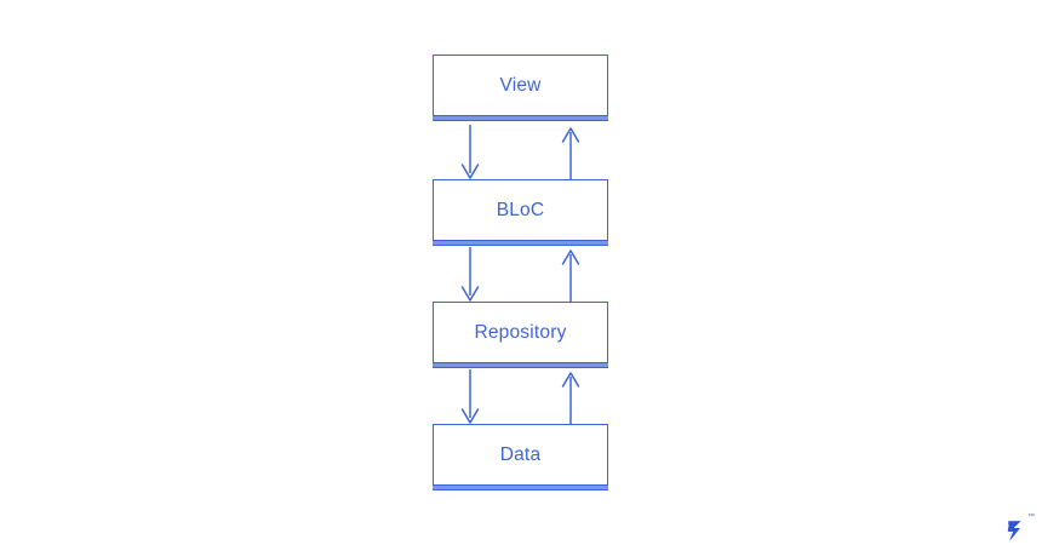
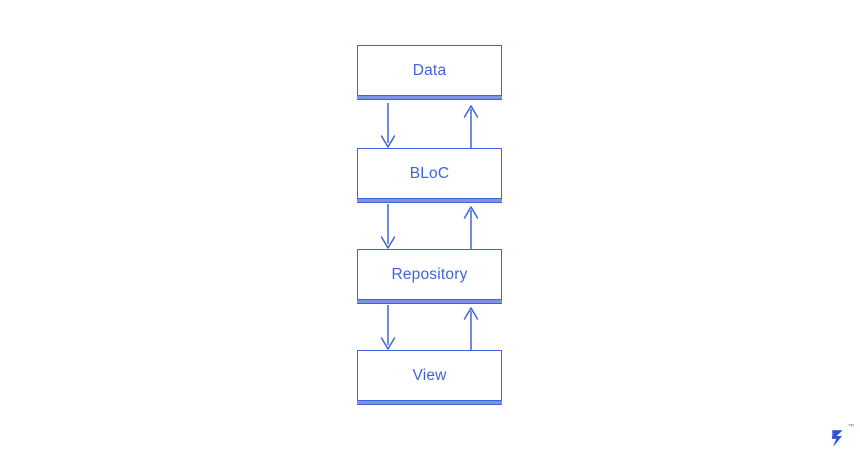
- View
+ Data
  BLoC
  Repository
- Data
+ View
